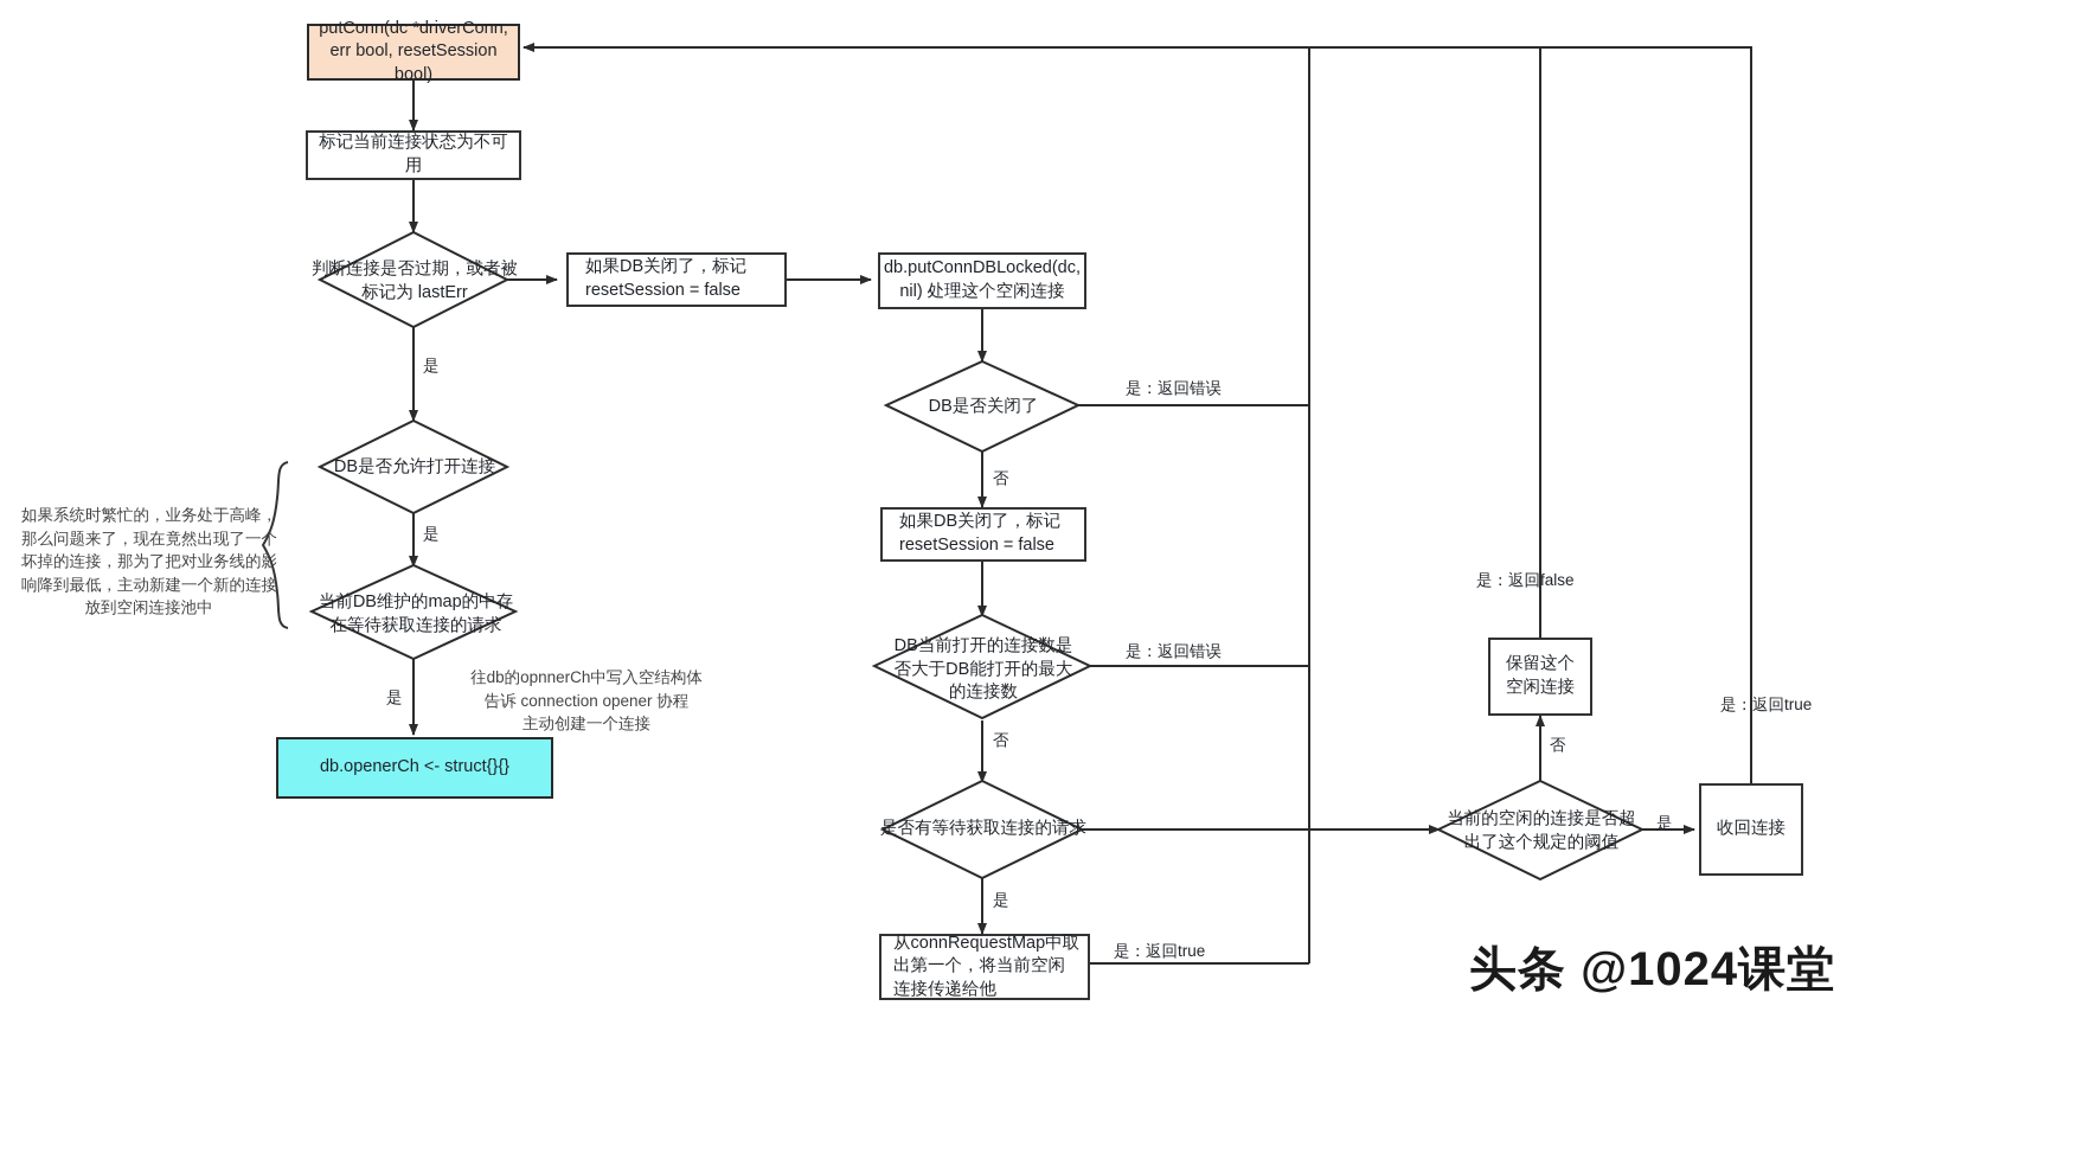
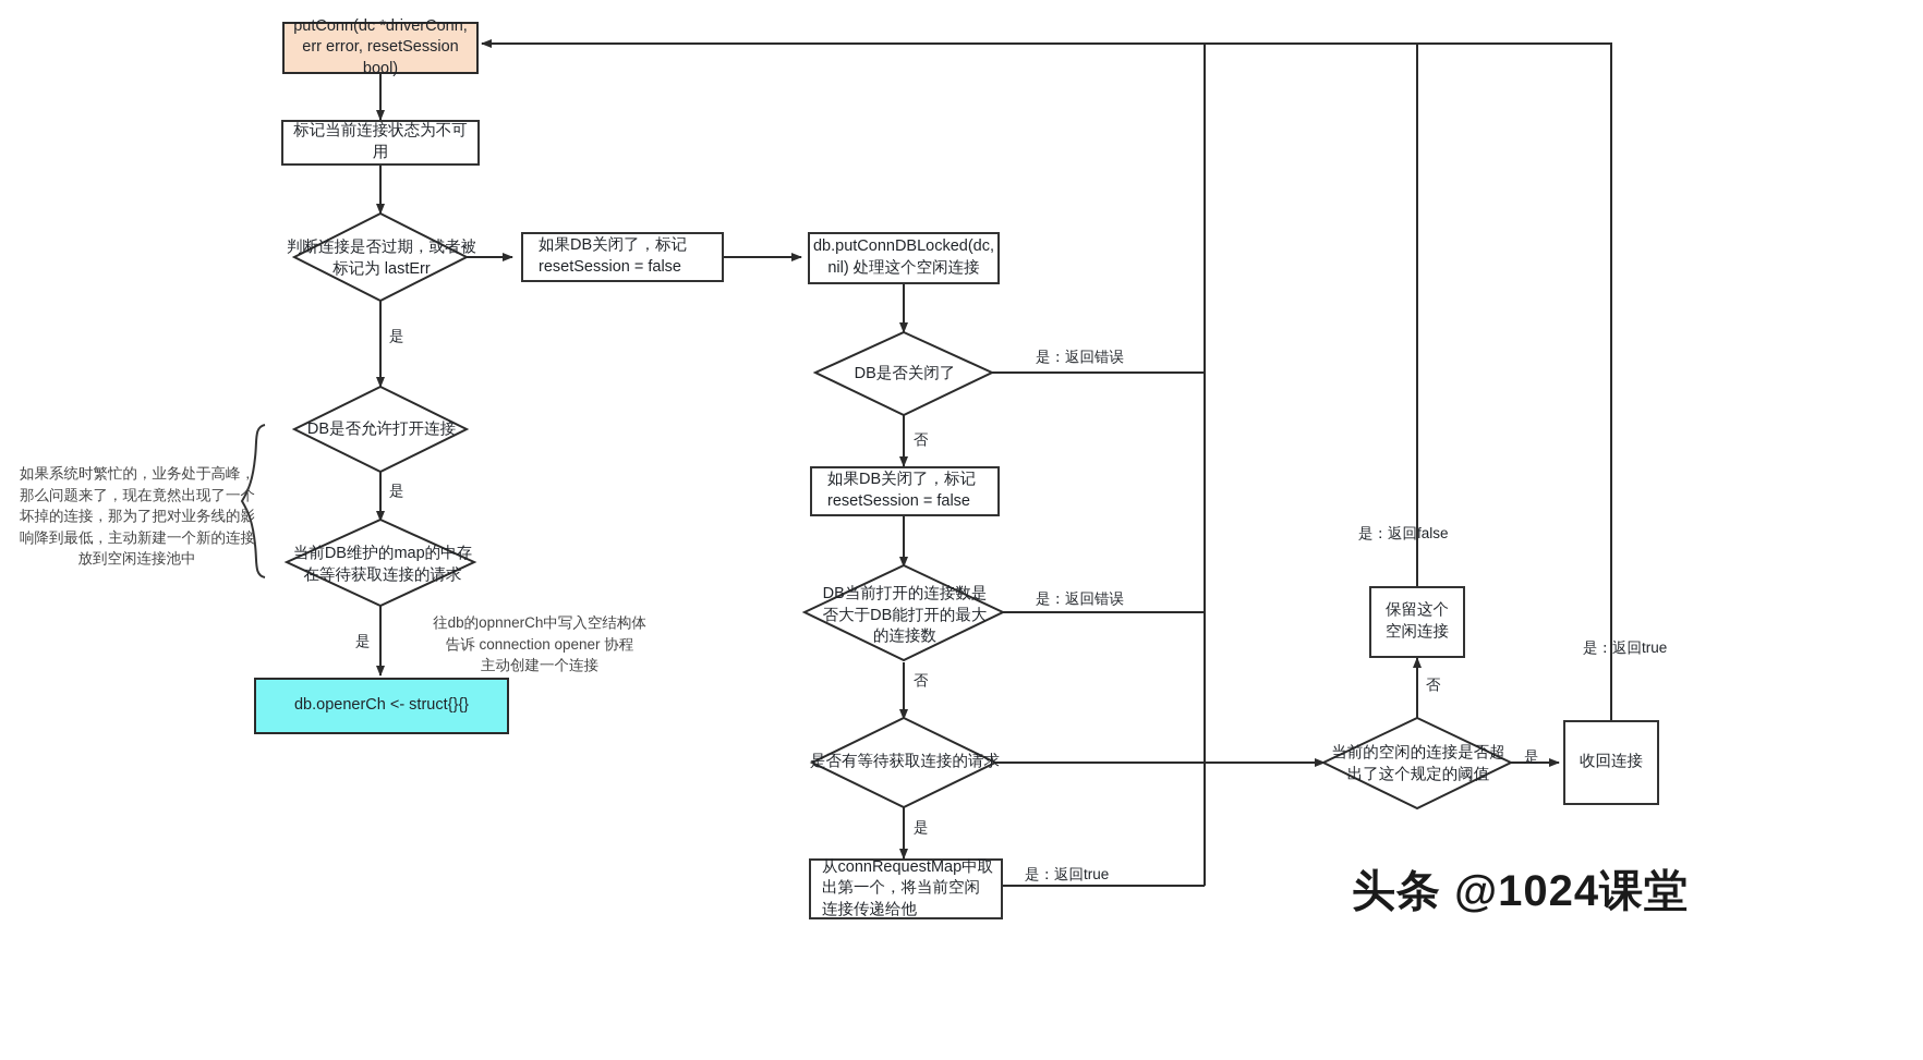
- putConn(dc *driverConn, err bool, resetSession bool)
+ putConn(dc *driverConn, err error, resetSession bool)
  标记当前连接状态为不可用
  判断连接是否过期，或者被标记为 lastErr
  DB是否允许打开连接
  当前DB维护的map的中存在等待获取连接的请求
  db.openerCh <- struct{}{}
  如果DB关闭了，标记 resetSession = false
  db.putConnDBLocked(dc, nil) 处理这个空闲连接
  DB是否关闭了
  如果DB关闭了，标记 resetSession = false
  DB当前打开的连接数是否大于DB能打开的最大的连接数
  是否有等待获取连接的请求
  从connRequestMap中取出第一个，将当前空闲连接传递给他
  当前的空闲的连接是否超出了这个规定的阈值
  保留这个空闲连接
  收回连接
  是
  是
  是
  否
  否
  是
  是：返回错误
  是：返回错误
  是：返回true
  是：返回false
  否
  是
  是：返回true
  如果系统时繁忙的，业务处于高峰，
  那么问题来了，现在竟然出现了一个
  坏掉的连接，那为了把对业务线的影
  响降到最低，主动新建一个新的连接
  放到空闲连接池中
  往db的opnnerCh中写入空结构体
  告诉 connection opener 协程
  主动创建一个连接
  头条 @1024课堂
